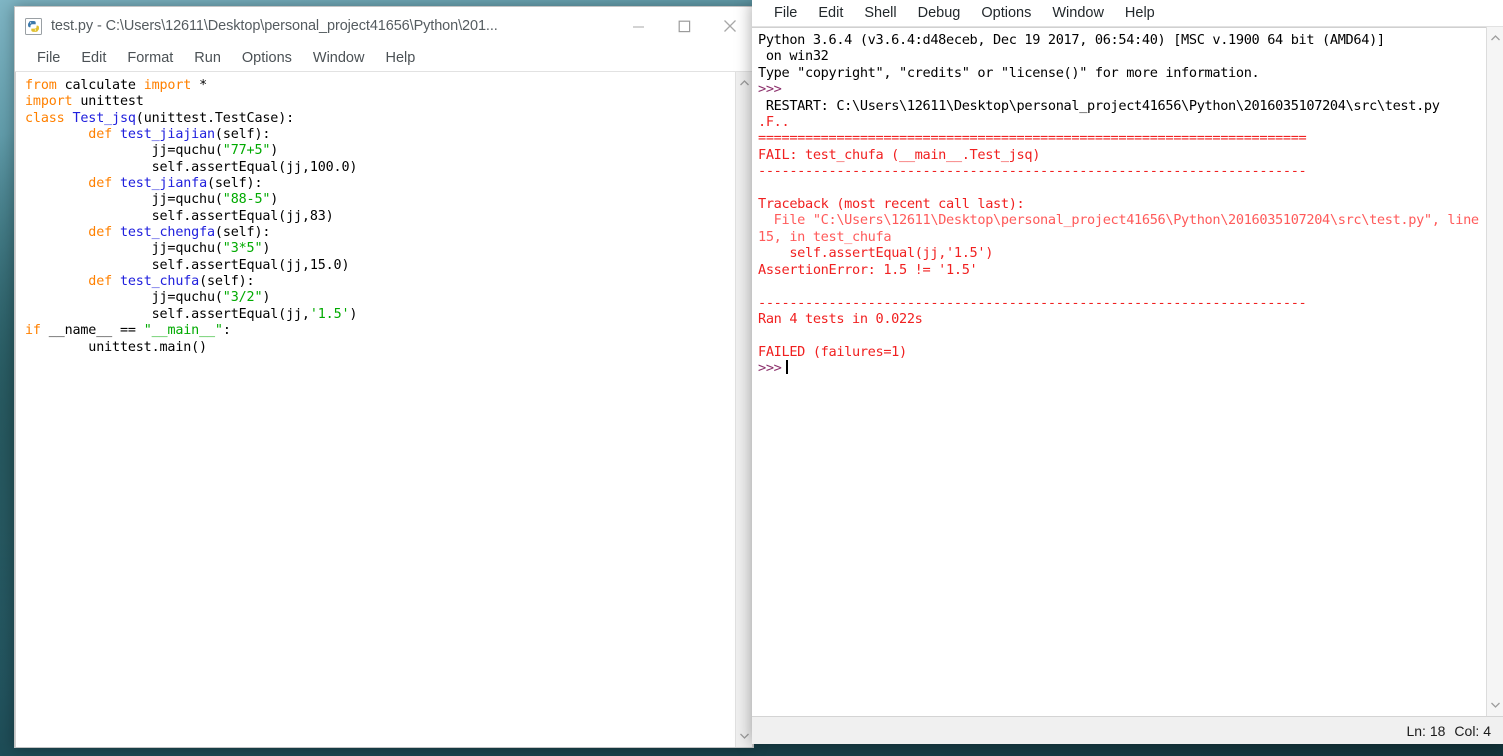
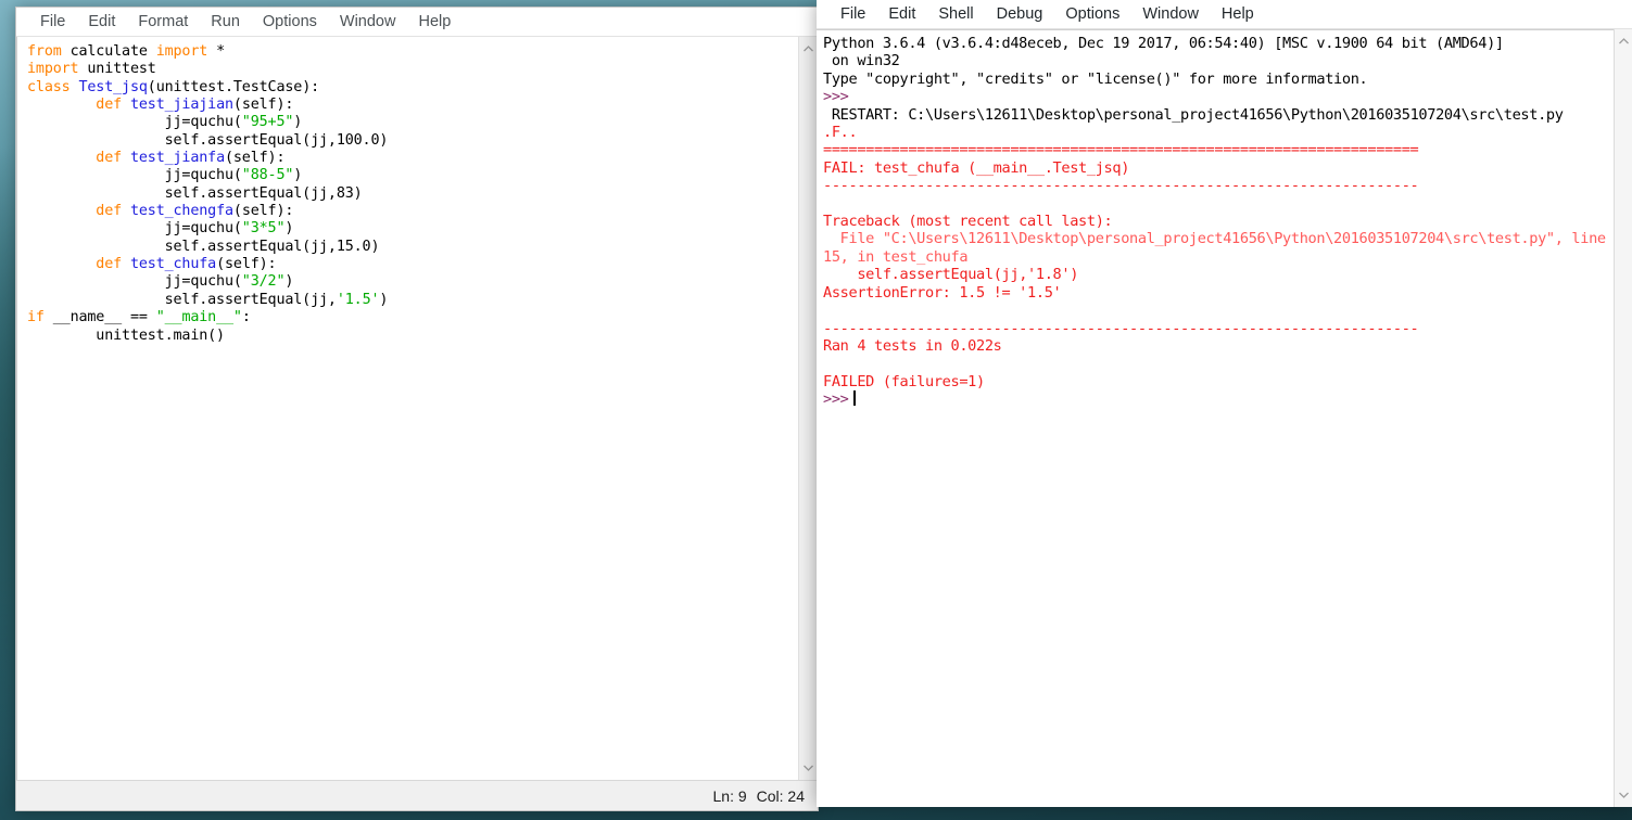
- test.py - C:\Users\12611\Desktop\personal_project41656\Python\201...
  File
  Edit
  Format
  Run
  Options
  Window
  Help
- from calculate import * import unittest class Test_jsq(unittest.TestCase): def test_jiajian(self): jj=quchu("77+5") self.assertEqual(jj,100.0) def test_jianfa(self): jj=quchu("88-5") self.assertEqual(jj,83) def test_chengfa(self): jj=quchu("3*5") self.assertEqual(jj,15.0) def test_chufa(self): jj=quchu("3/2") self.assertEqual(jj,'1.5') if __name__ == "__main__": unittest.main()
+ from calculate import * import unittest class Test_jsq(unittest.TestCase): def test_jiajian(self): jj=quchu("95+5") self.assertEqual(jj,100.0) def test_jianfa(self): jj=quchu("88-5") self.assertEqual(jj,83) def test_chengfa(self): jj=quchu("3*5") self.assertEqual(jj,15.0) def test_chufa(self): jj=quchu("3/2") self.assertEqual(jj,'1.5') if __name__ == "__main__": unittest.main()
+ Ln: 9
+ Col: 24
  File
  Edit
  Shell
  Debug
  Options
  Window
  Help
- Python 3.6.4 (v3.6.4:d48eceb, Dec 19 2017, 06:54:40) [MSC v.1900 64 bit (AMD64)] on win32 Type "copyright", "credits" or "license()" for more information. >>> RESTART: C:\Users\12611\Desktop\personal_project41656\Python\2016035107204\src\test.py .F.. ====================================================================== FAIL: test_chufa (__main__.Test_jsq) ---------------------------------------------------------------------- Traceback (most recent call last): File "C:\Users\12611\Desktop\personal_project41656\Python\2016035107204\src\test.py", line 15, in test_chufa self.assertEqual(jj,'1.5') AssertionError: 1.5 != '1.5' ---------------------------------------------------------------------- Ran 4 tests in 0.022s FAILED (failures=1) >>>
+ Python 3.6.4 (v3.6.4:d48eceb, Dec 19 2017, 06:54:40) [MSC v.1900 64 bit (AMD64)] on win32 Type "copyright", "credits" or "license()" for more information. >>> RESTART: C:\Users\12611\Desktop\personal_project41656\Python\2016035107204\src\test.py .F.. ====================================================================== FAIL: test_chufa (__main__.Test_jsq) ---------------------------------------------------------------------- Traceback (most recent call last): File "C:\Users\12611\Desktop\personal_project41656\Python\2016035107204\src\test.py", line 15, in test_chufa self.assertEqual(jj,'1.8') AssertionError: 1.5 != '1.5' ---------------------------------------------------------------------- Ran 4 tests in 0.022s FAILED (failures=1) >>>
- Ln: 18
- Col: 4
